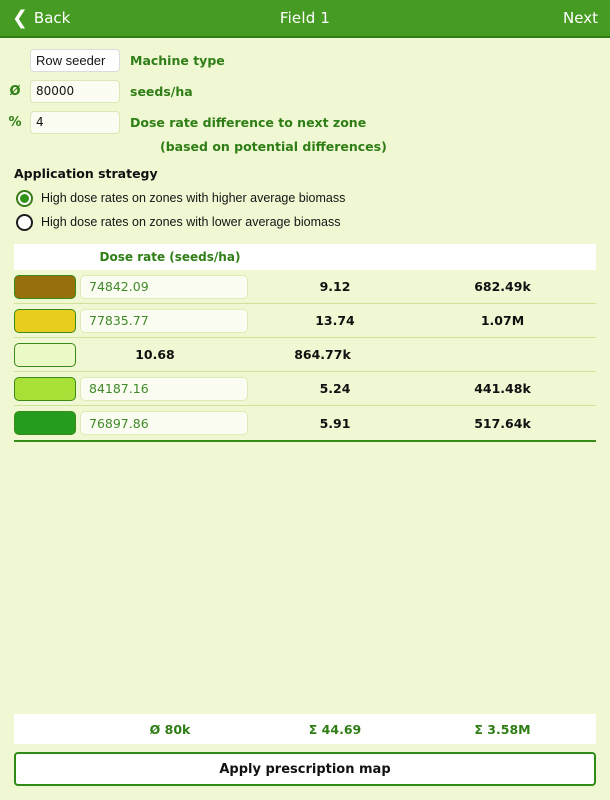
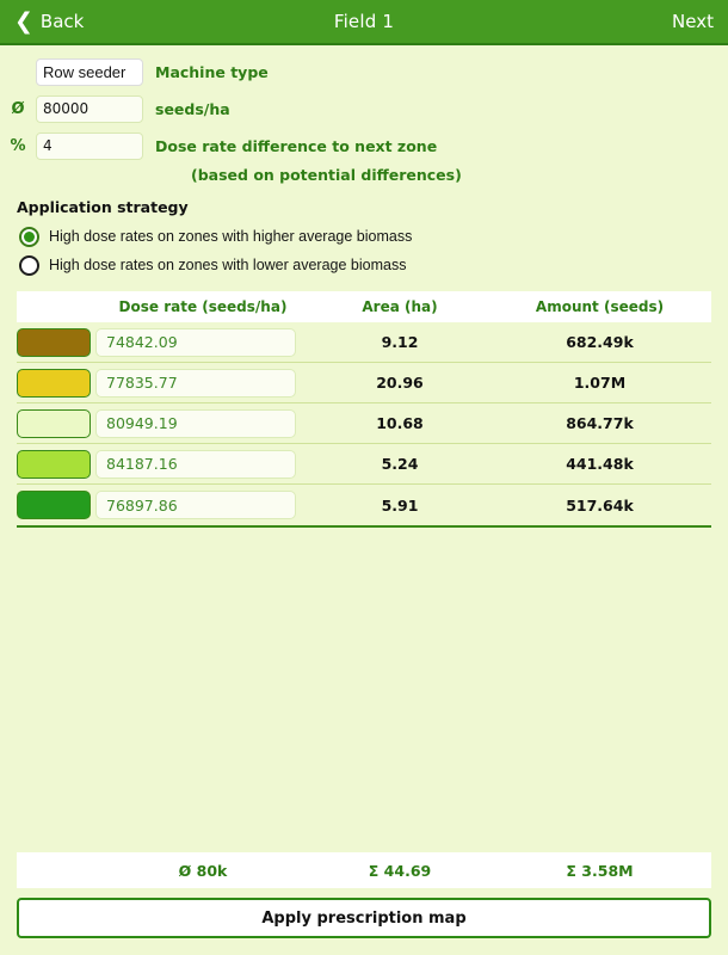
  ❮
  Back
  Field 1
  Next
  Row seeder
  Machine type
  Ø
  80000
  seeds/ha
  %
  4
  Dose rate difference to next zone
  (based on potential differences)
  Application strategy
  High dose rates on zones with higher average biomass
  High dose rates on zones with lower average biomass
  Dose rate (seeds/ha)
+ Area (ha)
+ Amount (seeds)
  74842.09
  9.12
  682.49k
  77835.77
- 13.74
+ 20.96
  1.07M
+ 80949.19
  10.68
  864.77k
  84187.16
  5.24
  441.48k
  76897.86
  5.91
  517.64k
  Ø 80k
  Σ 44.69
  Σ 3.58M
  Apply prescription map
